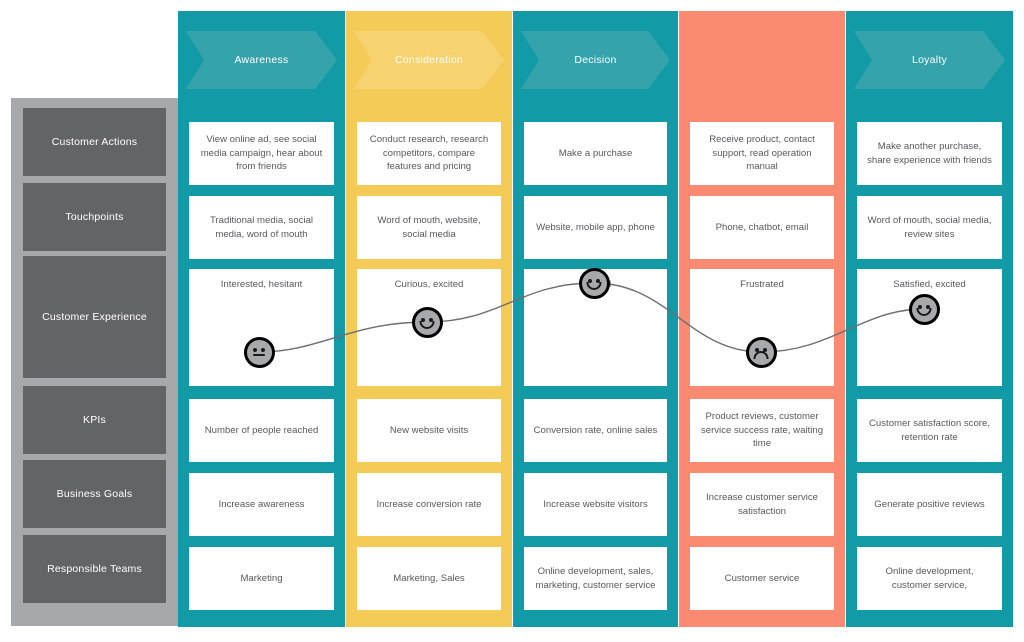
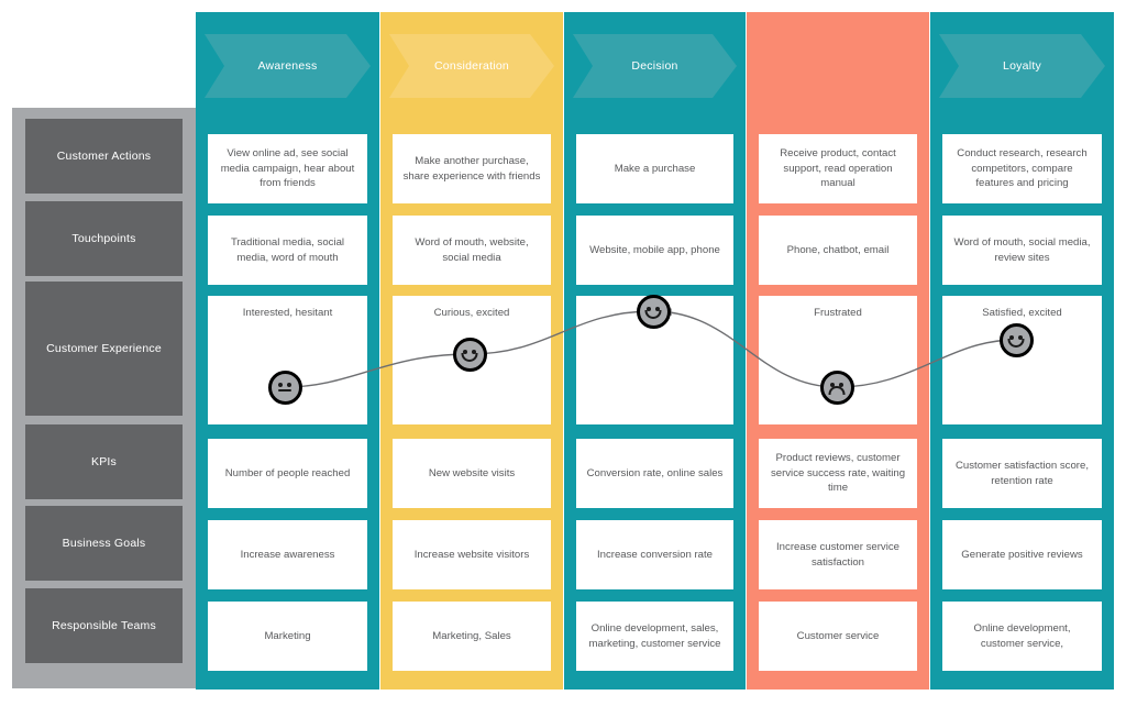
  Customer Actions
  Touchpoints
  Customer Experience
  KPIs
  Business Goals
  Responsible Teams
  Awareness
  View online ad, see social media campaign, hear about from friends
  Traditional media, social media, word of mouth
  Interested, hesitant
  Number of people reached
  Increase awareness
  Marketing
  Consideration
- Conduct research, research competitors, compare features and pricing
+ Make another purchase, share experience with friends
  Word of mouth, website, social media
  Curious, excited
  New website visits
- Increase conversion rate
+ Increase website visitors
  Marketing, Sales
  Decision
  Make a purchase
  Website, mobile app, phone
  Conversion rate, online sales
- Increase website visitors
+ Increase conversion rate
  Online development, sales, marketing, customer service
  Receive product, contact support, read operation manual
  Phone, chatbot, email
  Frustrated
  Product reviews, customer service success rate, waiting time
  Increase customer service satisfaction
  Customer service
  Loyalty
- Make another purchase, share experience with friends
+ Conduct research, research competitors, compare features and pricing
  Word of mouth, social media, review sites
  Satisfied, excited
  Customer satisfaction score, retention rate
  Generate positive reviews
  Online development, customer service,
